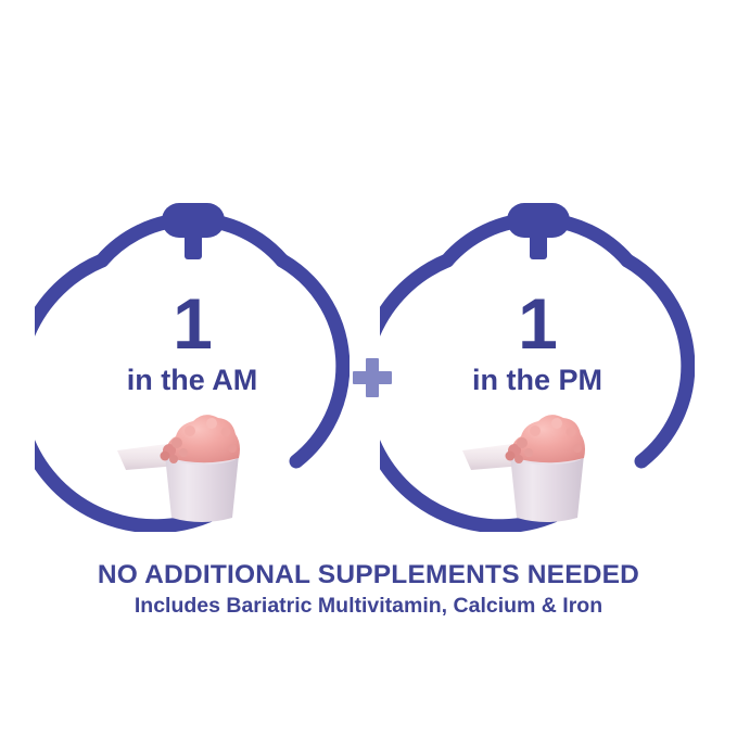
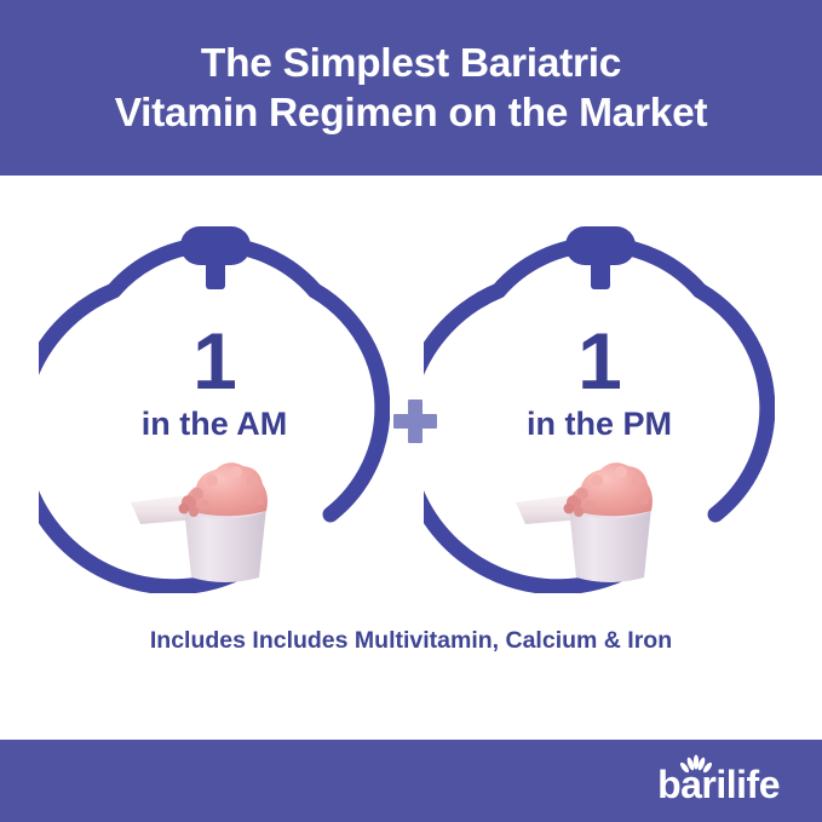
+ The Simplest Bariatric
+ Vitamin Regimen on the Market
  1
  in the AM
  1
  in the PM
- NO ADDITIONAL SUPPLEMENTS NEEDED
- Includes Bariatric Multivitamin, Calcium & Iron
+ Includes Includes Multivitamin, Calcium & Iron
+ barilife
